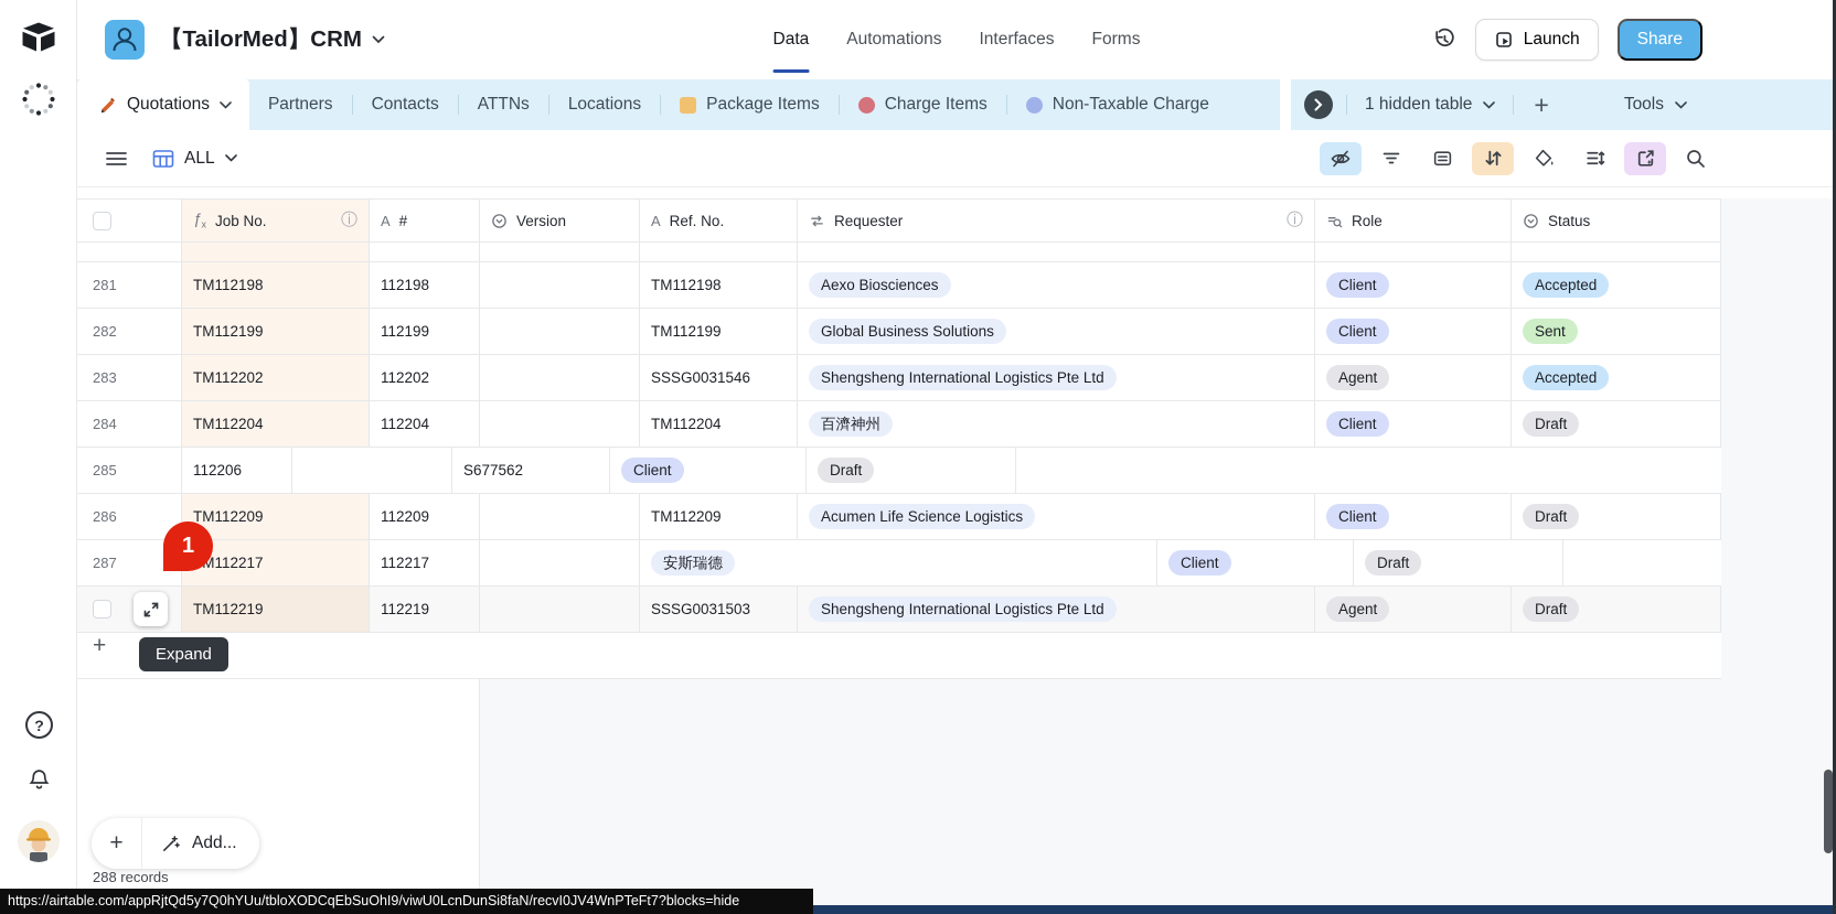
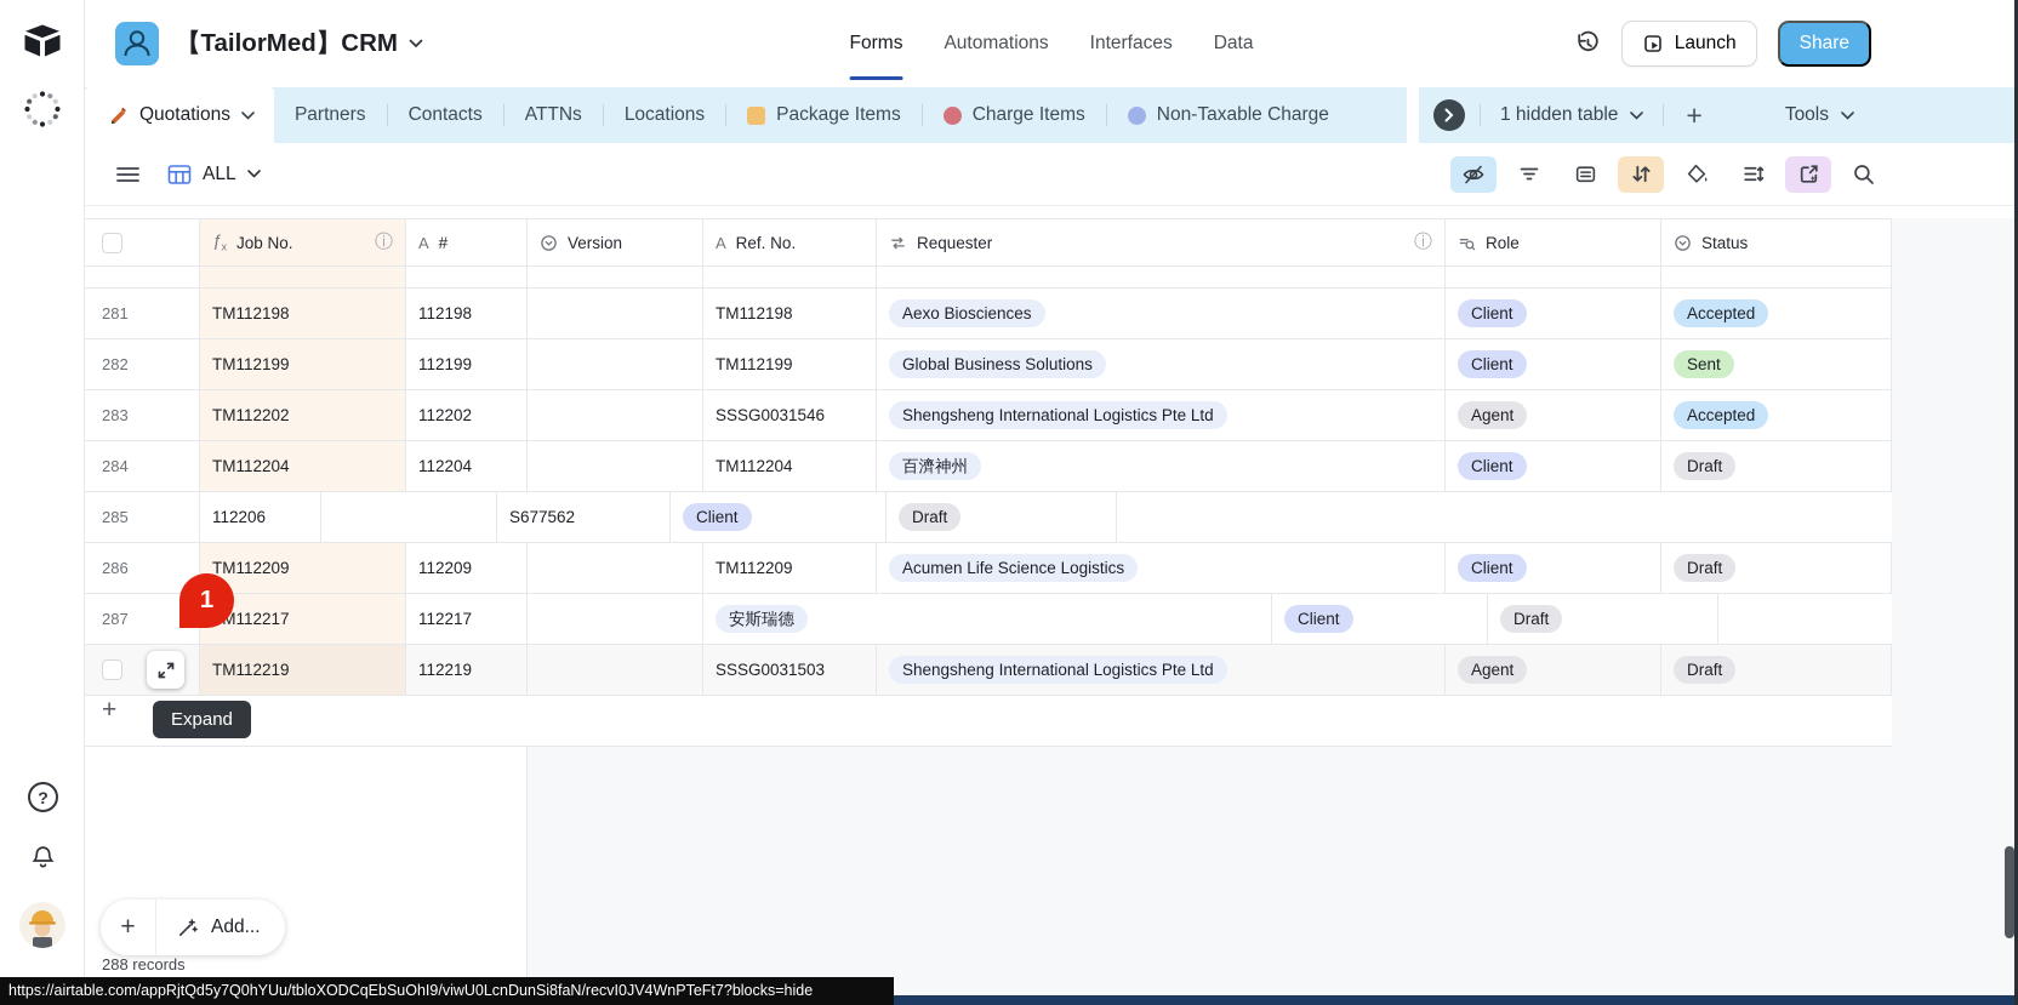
  ?
  【TailorMed】CRM
- Data
+ Forms
  Automations
  Interfaces
- Forms
+ Data
  Launch
  Share
  Quotations
  Partners
  Contacts
  ATTNs
  Locations
  Package Items
  Charge Items
  Non-Taxable Charge
  1 hidden table
  +
  Tools
  ALL
  ƒx
  Job No.
  ⓘ
  A
  #
  Version
  A
  Ref. No.
  Requester
  ⓘ
  Role
  Status
  281
  TM112198
  112198
  TM112198
  Aexo Biosciences
  Client
  Accepted
  282
  TM112199
  112199
  TM112199
  Global Business Solutions
  Client
  Sent
  283
  TM112202
  112202
  SSSG0031546
  Shengsheng International Logistics Pte Ltd
  Agent
  Accepted
  284
  TM112204
  112204
  TM112204
  百濟神州
  Client
  Draft
  285
  112206
  S677562
  Client
  Draft
  286
  TM112209
  112209
  TM112209
  Acumen Life Science Logistics
  Client
  Draft
  287
  M112217
  112217
  安斯瑞德
  Client
  Draft
  TM112219
  112219
  SSSG0031503
  Shengsheng International Logistics Pte Ltd
  Agent
  Draft
  +
  1
  Expand
  +
  Add...
  288 records
  https://airtable.com/appRjtQd5y7Q0hYUu/tbloXODCqEbSuOhI9/viwU0LcnDunSi8faN/recvI0JV4WnPTeFt7?blocks=hide
